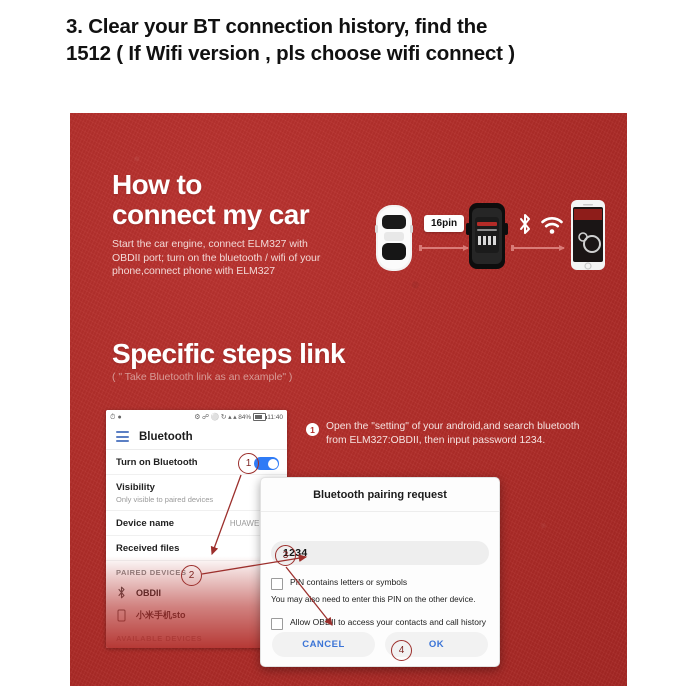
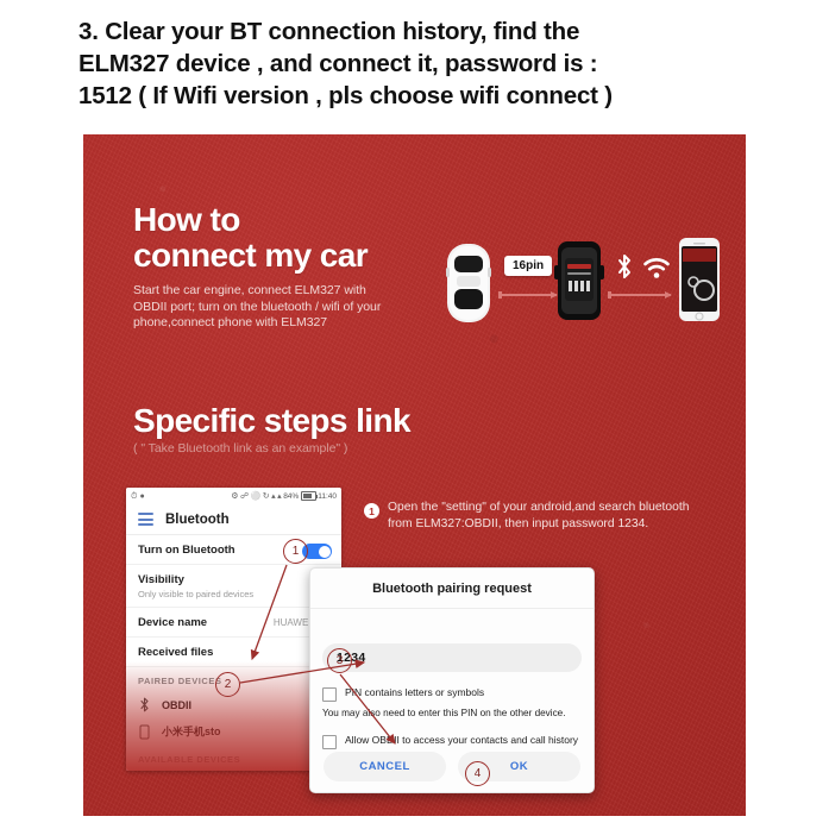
  3. Clear your BT connection history, find the
+ ELM327 device , and connect it, password is :
  1512 ( If Wifi version , pls choose wifi connect )
